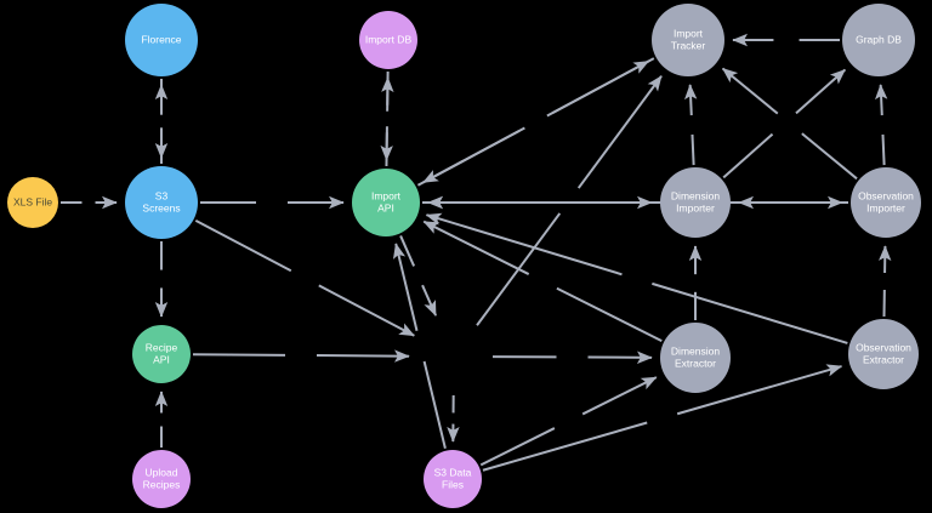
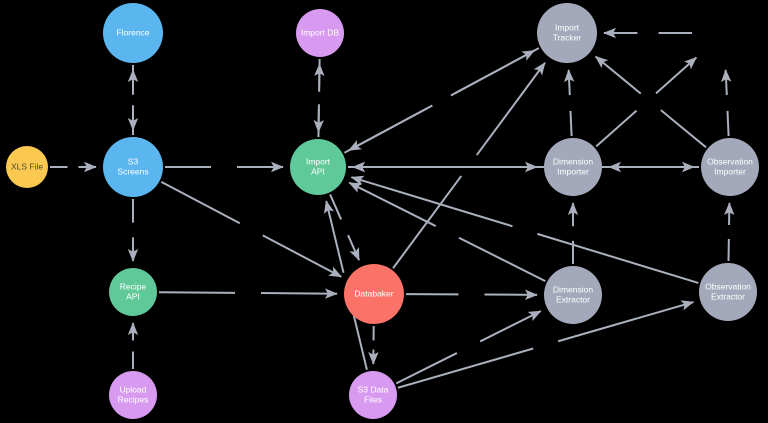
  XLS File
  Florence
  S3
  Screens
  Recipe
  API
  Upload
  Recipes
  Import DB
  Import
  API
+ Databaker
  S3 Data
  Files
  Import
  Tracker
- Graph DB
  Dimension
  Importer
  Observation
  Importer
  Dimension
  Extractor
  Observation
  Extractor
